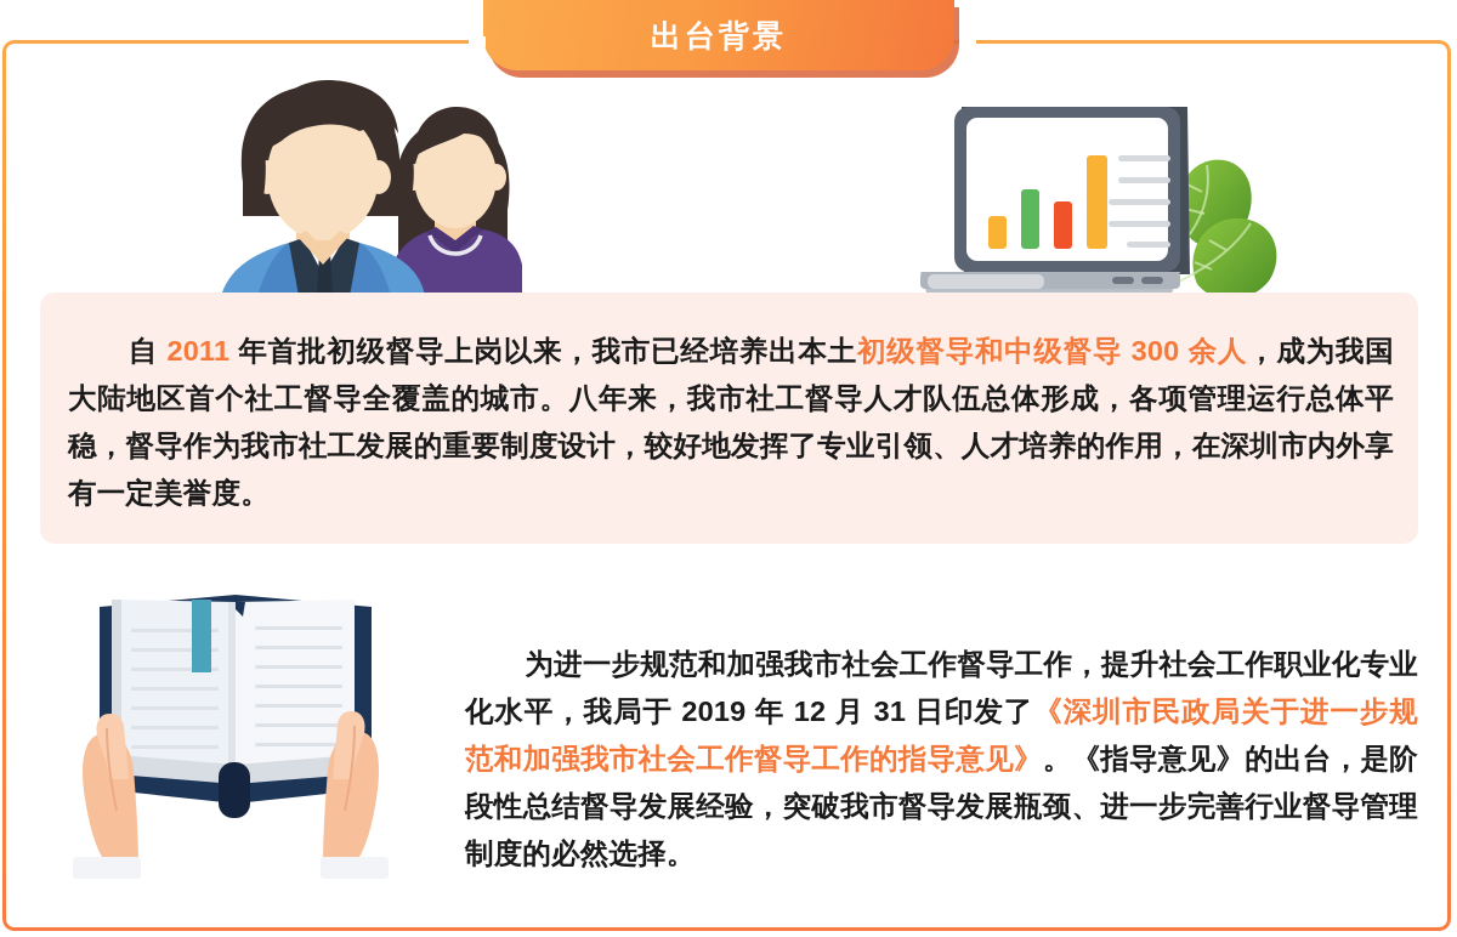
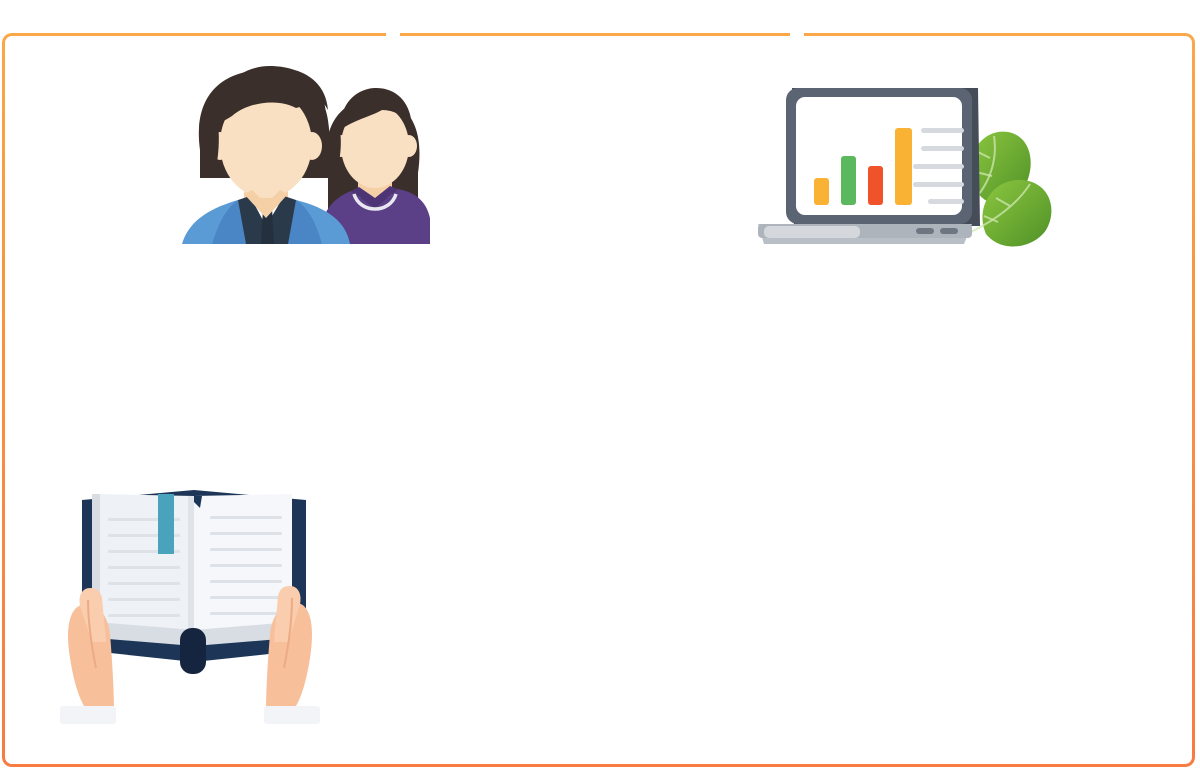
- 出台背景
- 自 2011 年首批初级督导上岗以来，我市已经培养出本土初级督导和中级督导 300 余人，成为我国大陆地区首个社工督导全覆盖的城市。八年来，我市社工督导人才队伍总体形成，各项管理运行总体平稳，督导作为我市社工发展的重要制度设计，较好地发挥了专业引领、人才培养的作用，在深圳市内外享有一定美誉度。
- 为进一步规范和加强我市社会工作督导工作，提升社会工作职业化专业化水平，我局于 2019 年 12 月 31 日印发了《深圳市民政局关于进一步规范和加强我市社会工作督导工作的指导意见》。《指导意见》的出台，是阶段性总结督导发展经验，突破我市督导发展瓶颈、进一步完善行业督导管理制度的必然选择。
